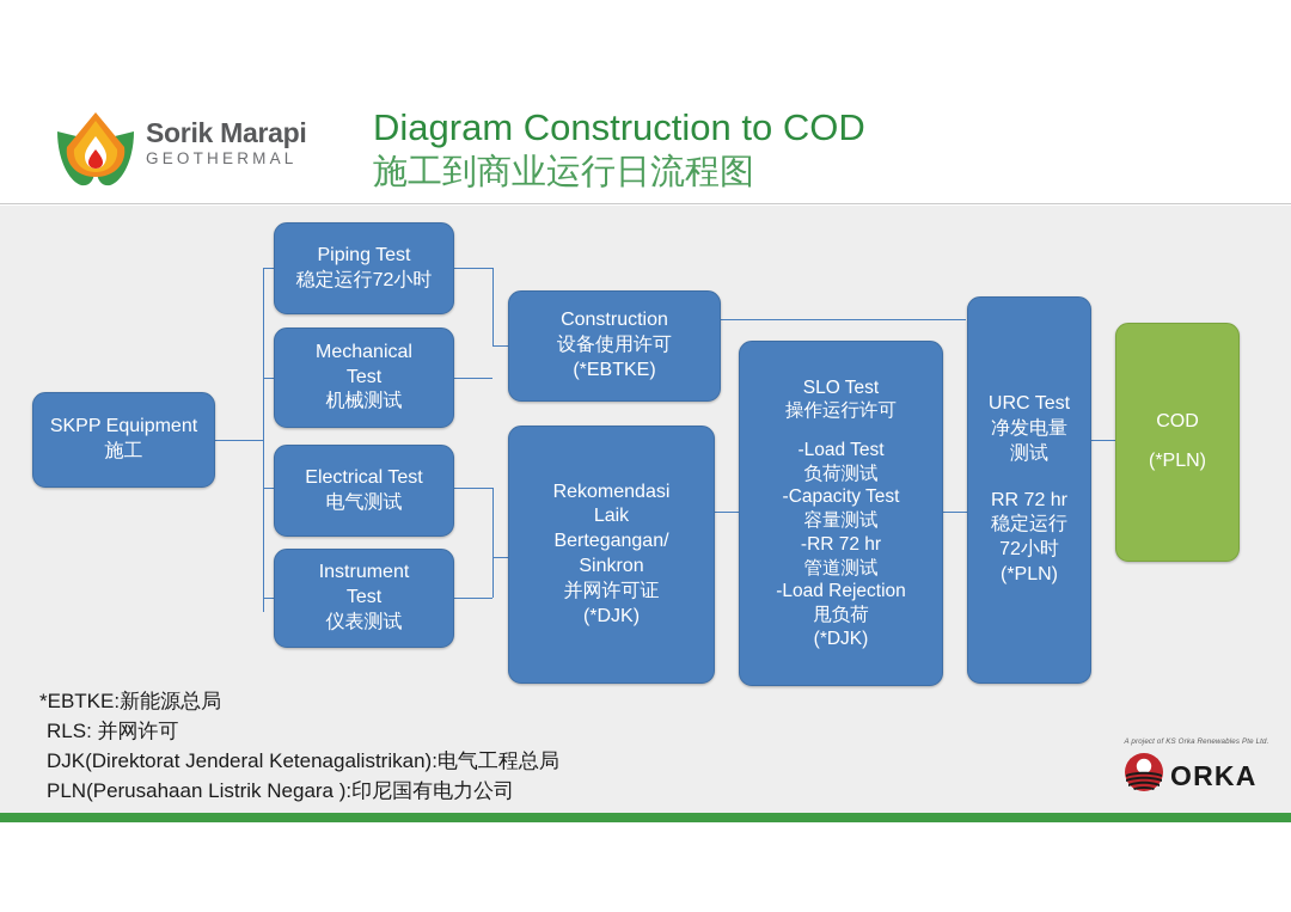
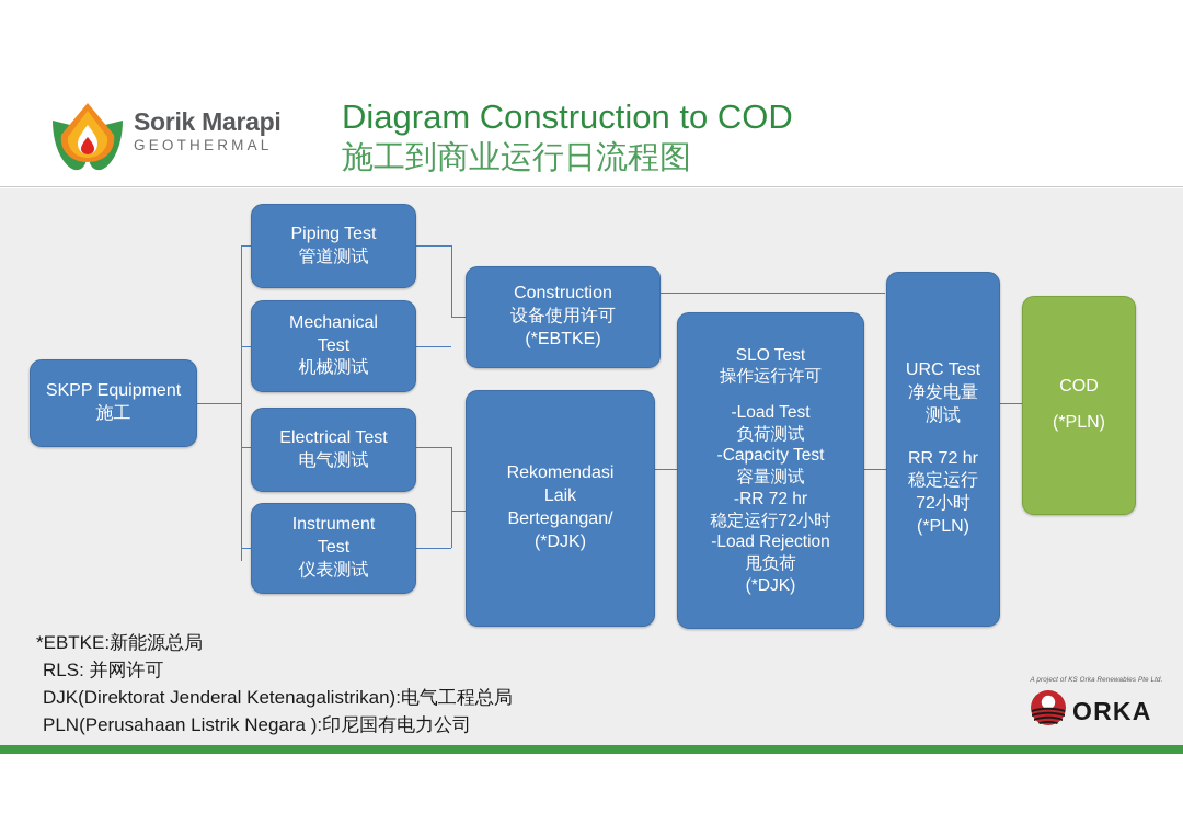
  Sorik Marapi
  GEOTHERMAL
  Diagram Construction to COD
  施工到商业运行日流程图
  SKPP Equipment
  施工
  Piping Test
- 稳定运行72小时
+ 管道测试
  Mechanical
  Test
  机械测试
  Electrical Test
  电气测试
  Instrument
  Test
  仪表测试
  Construction
  设备使用许可
  (*EBTKE)
  Rekomendasi
  Laik
  Bertegangan/
- Sinkron
- 并网许可证
  (*DJK)
  SLO Test
  操作运行许可
  -Load Test
  负荷测试
  -Capacity Test
  容量测试
  -RR 72 hr
- 管道测试
+ 稳定运行72小时
  -Load Rejection
  甩负荷
  (*DJK)
  URC Test
  净发电量
  测试
  RR 72 hr
  稳定运行
  72小时
  (*PLN)
  COD
  (*PLN)
  *EBTKE:新能源总局
  RLS: 并网许可
  DJK(Direktorat Jenderal Ketenagalistrikan):电气工程总局
  PLN(Perusahaan Listrik Negara ):印尼国有电力公司
  ORKA
